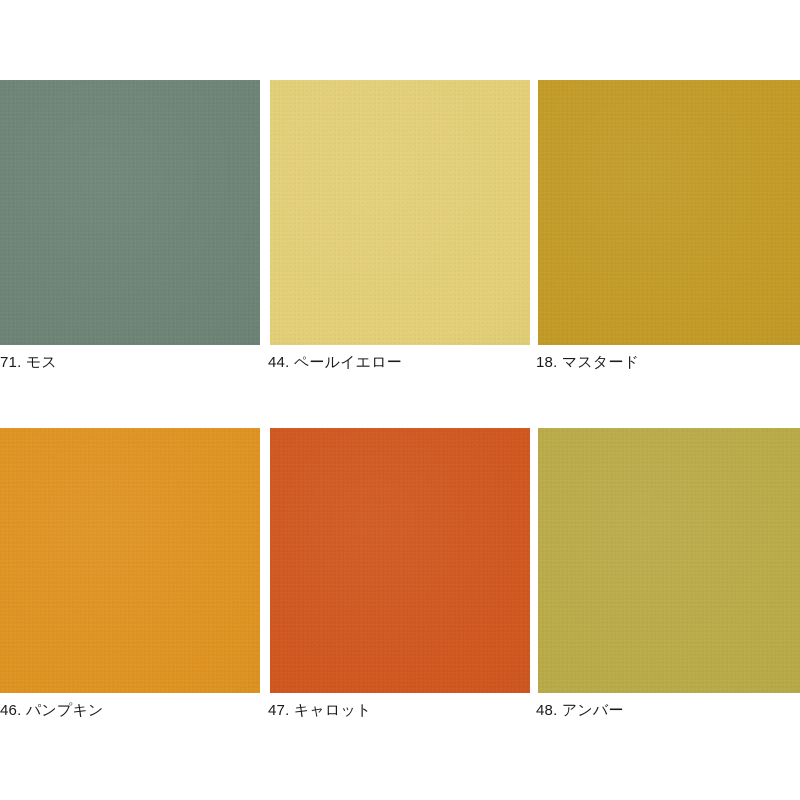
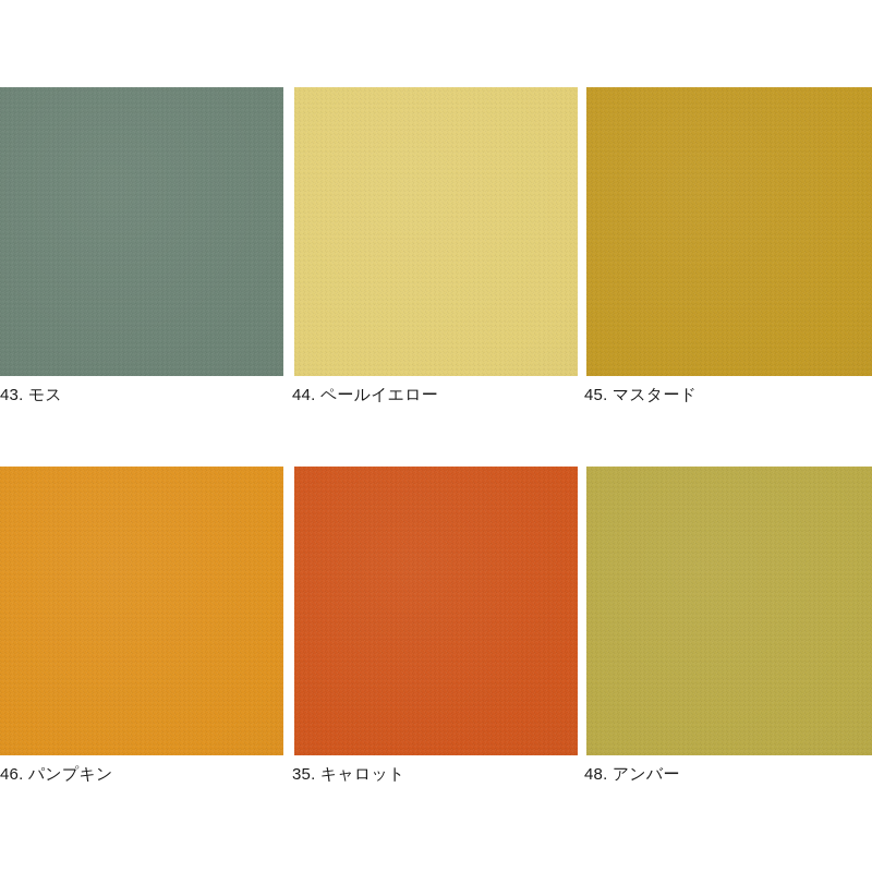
- 71. モス
+ 43. モス
  44. ペールイエロー
- 18. マスタード
+ 45. マスタード
  46. パンプキン
- 47. キャロット
+ 35. キャロット
  48. アンバー
